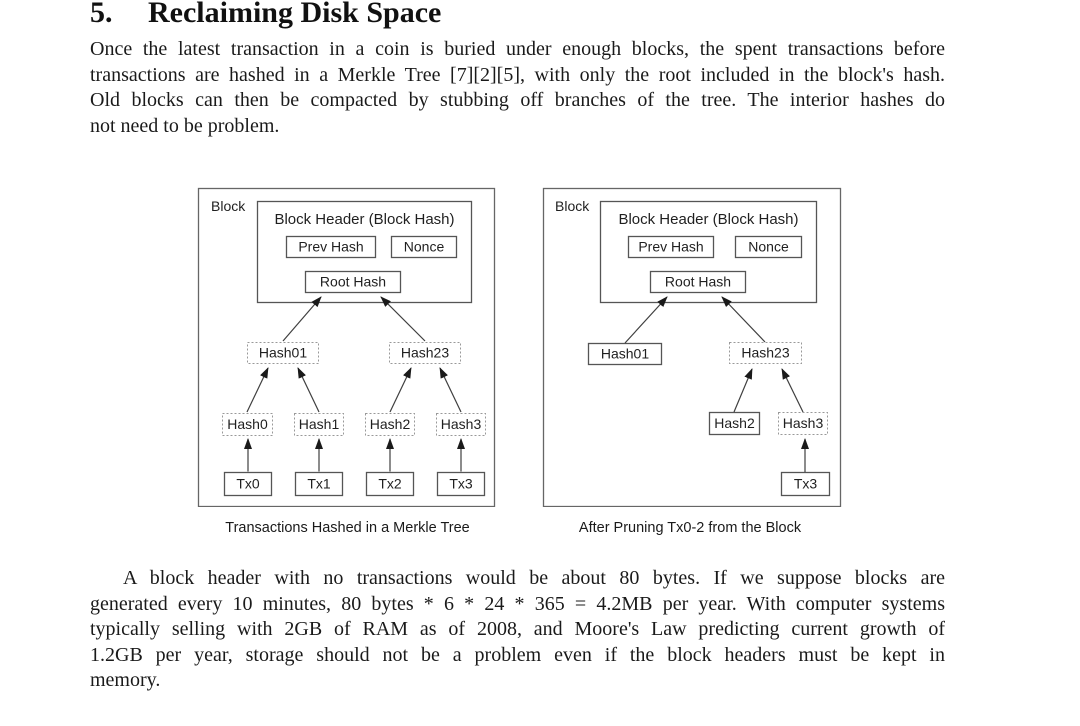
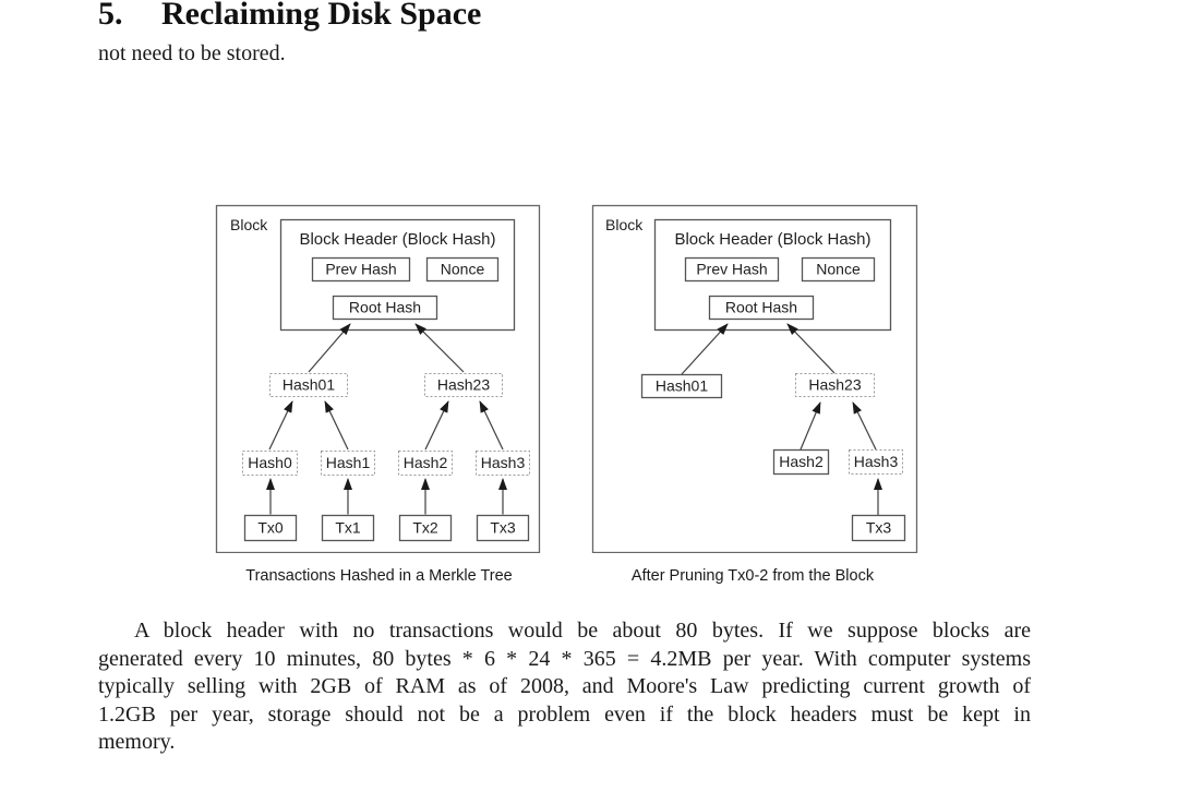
  5. Reclaiming Disk Space
- Once the latest transaction in a coin is buried under enough blocks, the spent transactions before
- transactions are hashed in a Merkle Tree [7][2][5], with only the root included in the block's hash.
- Old blocks can then be compacted by stubbing off branches of the tree. The interior hashes do
- not need to be problem.
+ not need to be stored.
  Block
  Block Header (Block Hash)
  Prev Hash
  Nonce
  Root Hash
  Hash01
  Hash23
  Hash0
  Hash1
  Hash2
  Hash3
  Tx0
  Tx1
  Tx2
  Tx3
  Block
  Block Header (Block Hash)
  Prev Hash
  Nonce
  Root Hash
  Hash01
  Hash23
  Hash2
  Hash3
  Tx3
  Transactions Hashed in a Merkle Tree
  After Pruning Tx0-2 from the Block
  A block header with no transactions would be about 80 bytes. If we suppose blocks are
  generated every 10 minutes, 80 bytes * 6 * 24 * 365 = 4.2MB per year. With computer systems
  typically selling with 2GB of RAM as of 2008, and Moore's Law predicting current growth of
  1.2GB per year, storage should not be a problem even if the block headers must be kept in
  memory.
